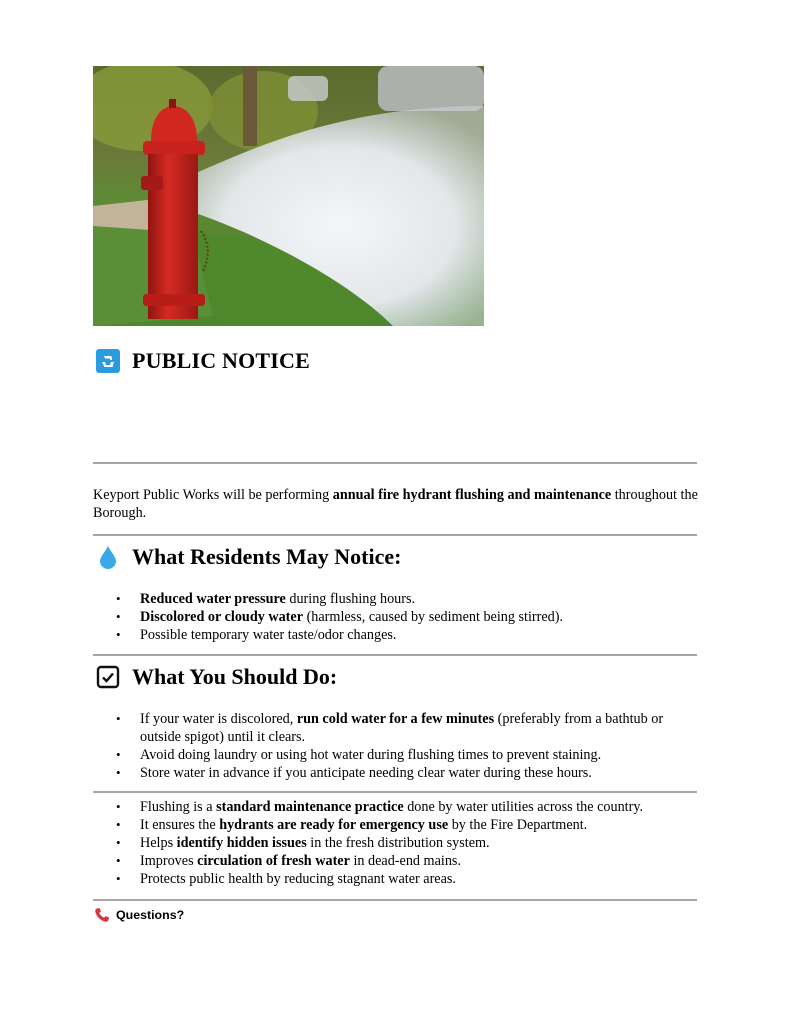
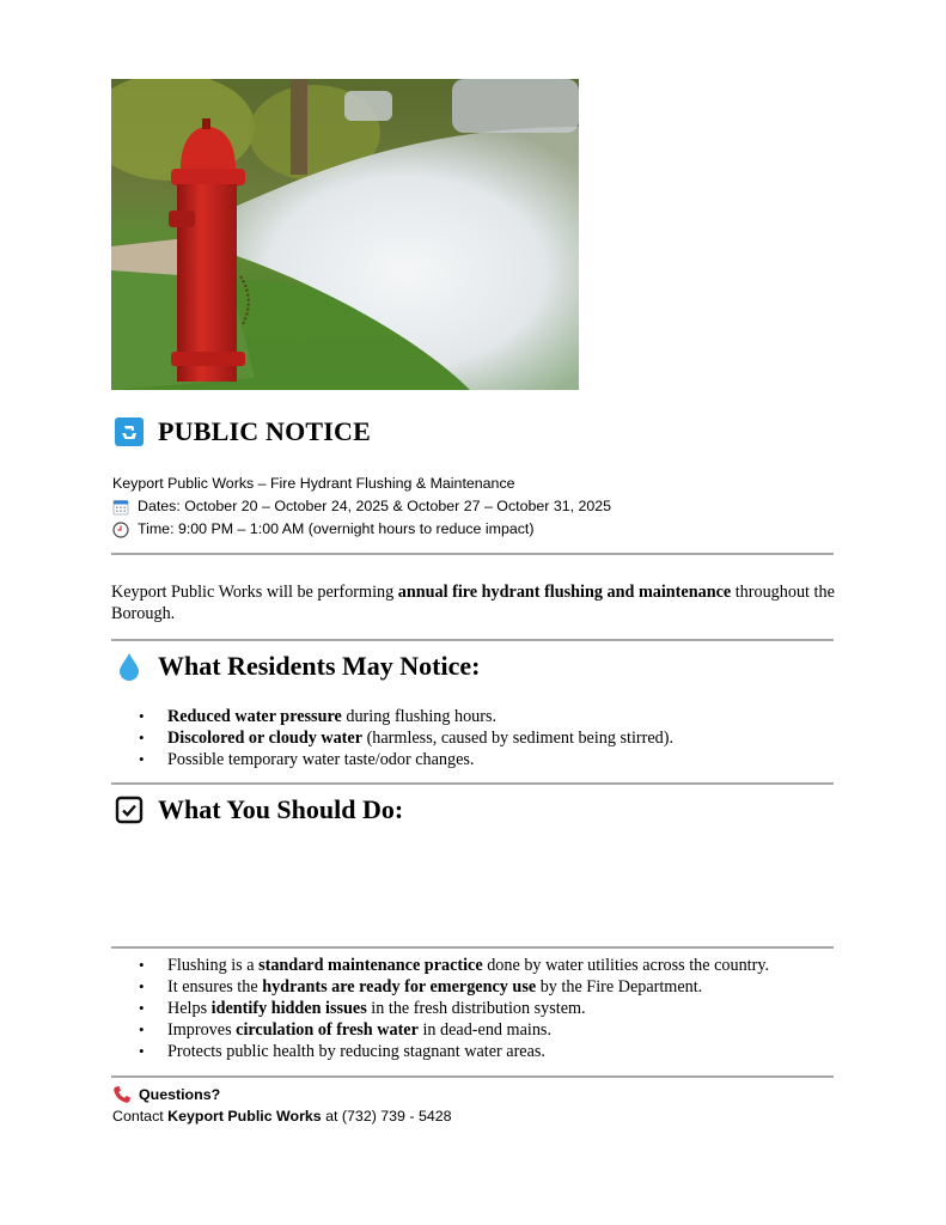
  PUBLIC NOTICE
+ Keyport Public Works – Fire Hydrant Flushing & Maintenance
+ Dates: October 20 – October 24, 2025 & October 27 – October 31, 2025
+ Time: 9:00 PM – 1:00 AM (overnight hours to reduce impact)
  Keyport Public Works will be performing annual fire hydrant flushing and maintenance throughout the Borough.
  What Residents May Notice:
  Reduced water pressure during flushing hours.
  Discolored or cloudy water (harmless, caused by sediment being stirred).
  Possible temporary water taste/odor changes.
  What You Should Do:
- If your water is discolored, run cold water for a few minutes (preferably from a bathtub or outside spigot) until it clears.
- Avoid doing laundry or using hot water during flushing times to prevent staining.
- Store water in advance if you anticipate needing clear water during these hours.
  Flushing is a standard maintenance practice done by water utilities across the country.
  It ensures the hydrants are ready for emergency use by the Fire Department.
  Helps identify hidden issues in the fresh distribution system.
  Improves circulation of fresh water in dead-end mains.
  Protects public health by reducing stagnant water areas.
  Questions?
+ Contact Keyport Public Works at (732) 739 - 5428
